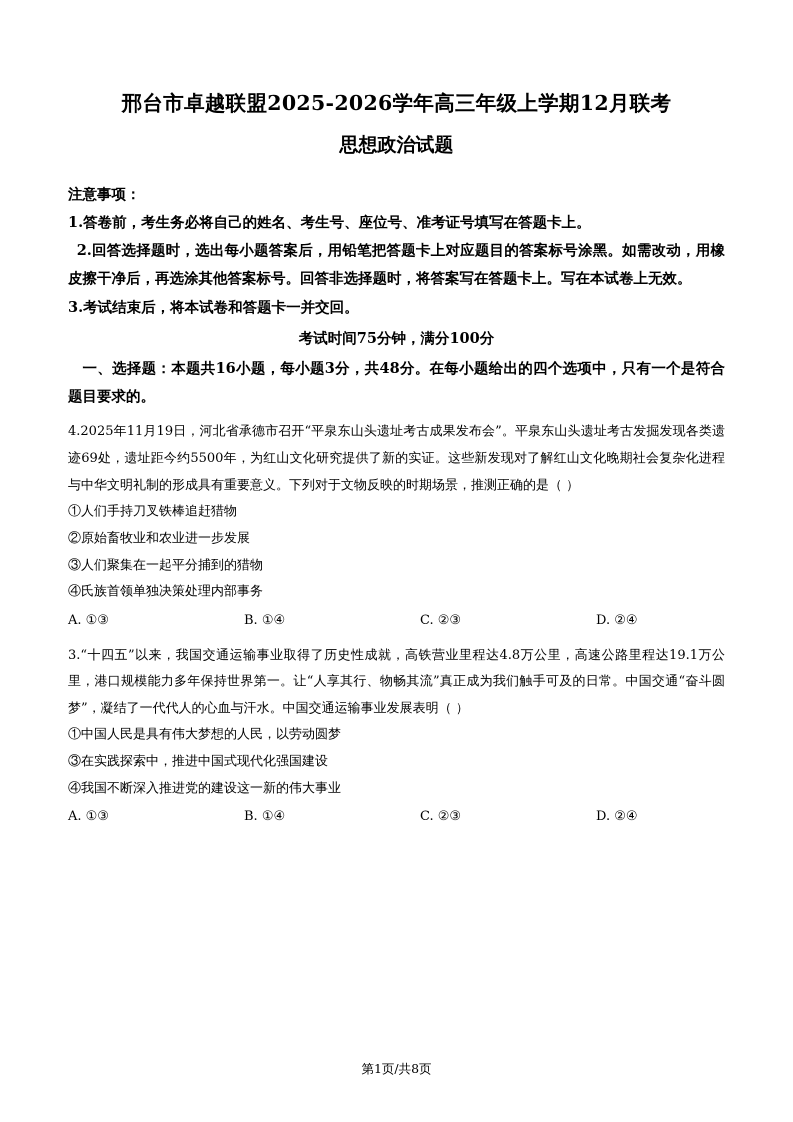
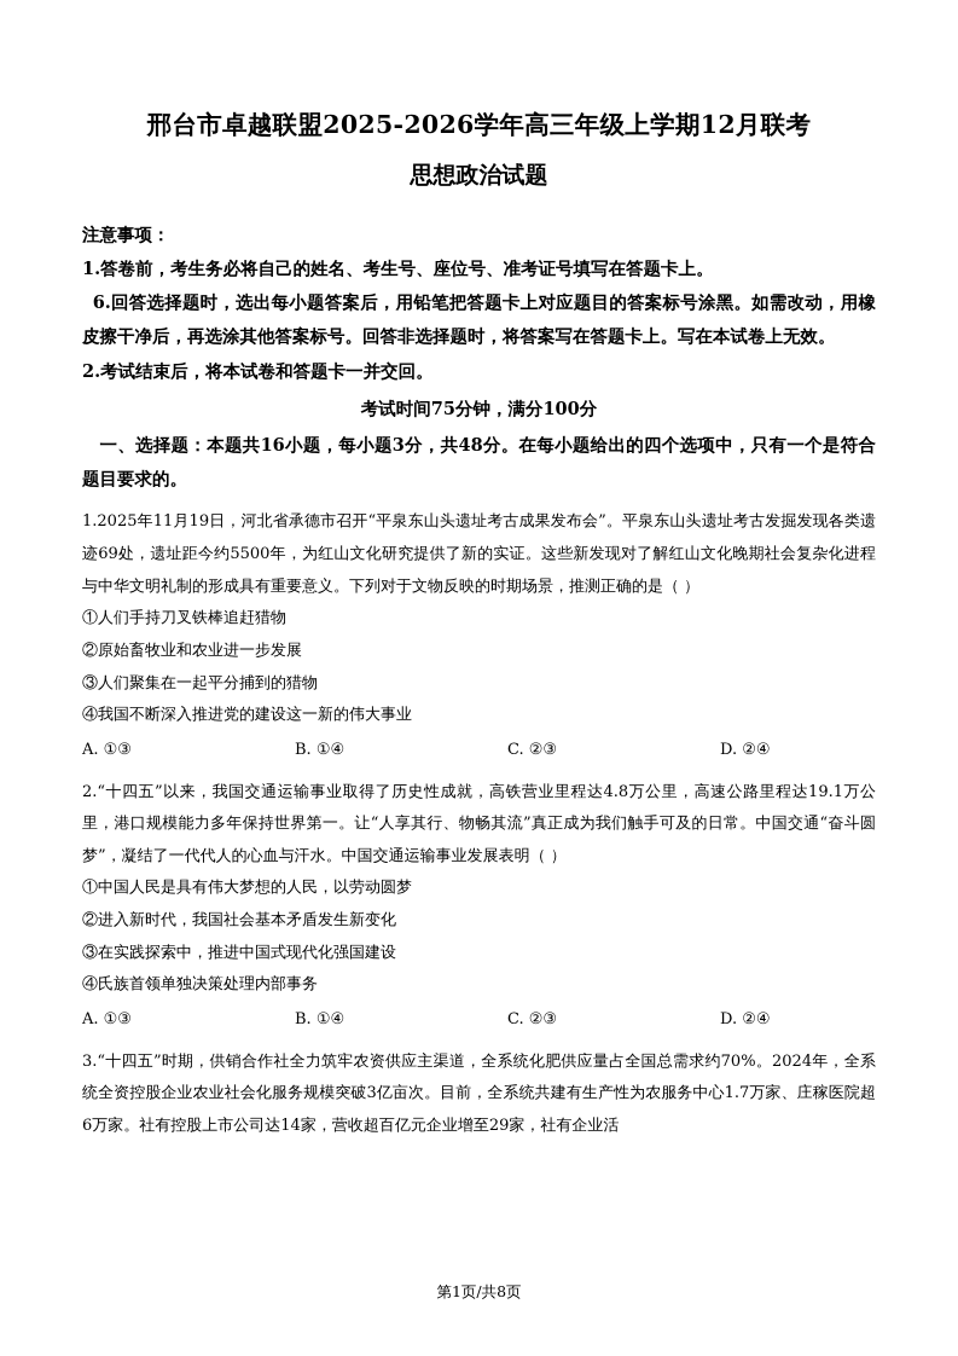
  邢台市卓越联盟2025-2026学年高三年级上学期12月联考
  思想政治试题
  注意事项：
  1.答卷前，考生务必将自己的姓名、考生号、座位号、准考证号填写在答题卡上。
- 2.回答选择题时，选出每小题答案后，用铅笔把答题卡上对应题目的答案标号涂黑。如需改动，用橡皮擦干净后，再选涂其他答案标号。回答非选择题时，将答案写在答题卡上。写在本试卷上无效。
+ 6.回答选择题时，选出每小题答案后，用铅笔把答题卡上对应题目的答案标号涂黑。如需改动，用橡皮擦干净后，再选涂其他答案标号。回答非选择题时，将答案写在答题卡上。写在本试卷上无效。
- 3.考试结束后，将本试卷和答题卡一并交回。
+ 2.考试结束后，将本试卷和答题卡一并交回。
  考试时间75分钟，满分100分
  一、选择题：本题共16小题，每小题3分，共48分。在每小题给出的四个选项中，只有一个是符合题目要求的。
- 4.2025年11月19日，河北省承德市召开“平泉东山头遗址考古成果发布会”。平泉东山头遗址考古发掘发现各类遗迹69处，遗址距今约5500年，为红山文化研究提供了新的实证。这些新发现对了解红山文化晚期社会复杂化进程与中华文明礼制的形成具有重要意义。下列对于文物反映的时期场景，推测正确的是（ ）
+ 1.2025年11月19日，河北省承德市召开“平泉东山头遗址考古成果发布会”。平泉东山头遗址考古发掘发现各类遗迹69处，遗址距今约5500年，为红山文化研究提供了新的实证。这些新发现对了解红山文化晚期社会复杂化进程与中华文明礼制的形成具有重要意义。下列对于文物反映的时期场景，推测正确的是（ ）
  ①人们手持刀叉铁棒追赶猎物
  ②原始畜牧业和农业进一步发展
  ③人们聚集在一起平分捕到的猎物
- ④氏族首领单独决策处理内部事务
+ ④我国不断深入推进党的建设这一新的伟大事业
  A. ①③
  B. ①④
  C. ②③
  D. ②④
- 3.“十四五”以来，我国交通运输事业取得了历史性成就，高铁营业里程达4.8万公里，高速公路里程达19.1万公里，港口规模能力多年保持世界第一。让“人享其行、物畅其流”真正成为我们触手可及的日常。中国交通“奋斗圆梦”，凝结了一代代人的心血与汗水。中国交通运输事业发展表明（ ）
+ 2.“十四五”以来，我国交通运输事业取得了历史性成就，高铁营业里程达4.8万公里，高速公路里程达19.1万公里，港口规模能力多年保持世界第一。让“人享其行、物畅其流”真正成为我们触手可及的日常。中国交通“奋斗圆梦”，凝结了一代代人的心血与汗水。中国交通运输事业发展表明（ ）
  ①中国人民是具有伟大梦想的人民，以劳动圆梦
+ ②进入新时代，我国社会基本矛盾发生新变化
  ③在实践探索中，推进中国式现代化强国建设
- ④我国不断深入推进党的建设这一新的伟大事业
+ ④氏族首领单独决策处理内部事务
  A. ①③
  B. ①④
  C. ②③
  D. ②④
+ 3.“十四五”时期，供销合作社全力筑牢农资供应主渠道，全系统化肥供应量占全国总需求约70%。2024年，全系统全资控股企业农业社会化服务规模突破3亿亩次。目前，全系统共建有生产性为农服务中心1.7万家、庄稼医院超6万家。社有控股上市公司达14家，营收超百亿元企业增至29家，社有企业活
  第1页/共8页
